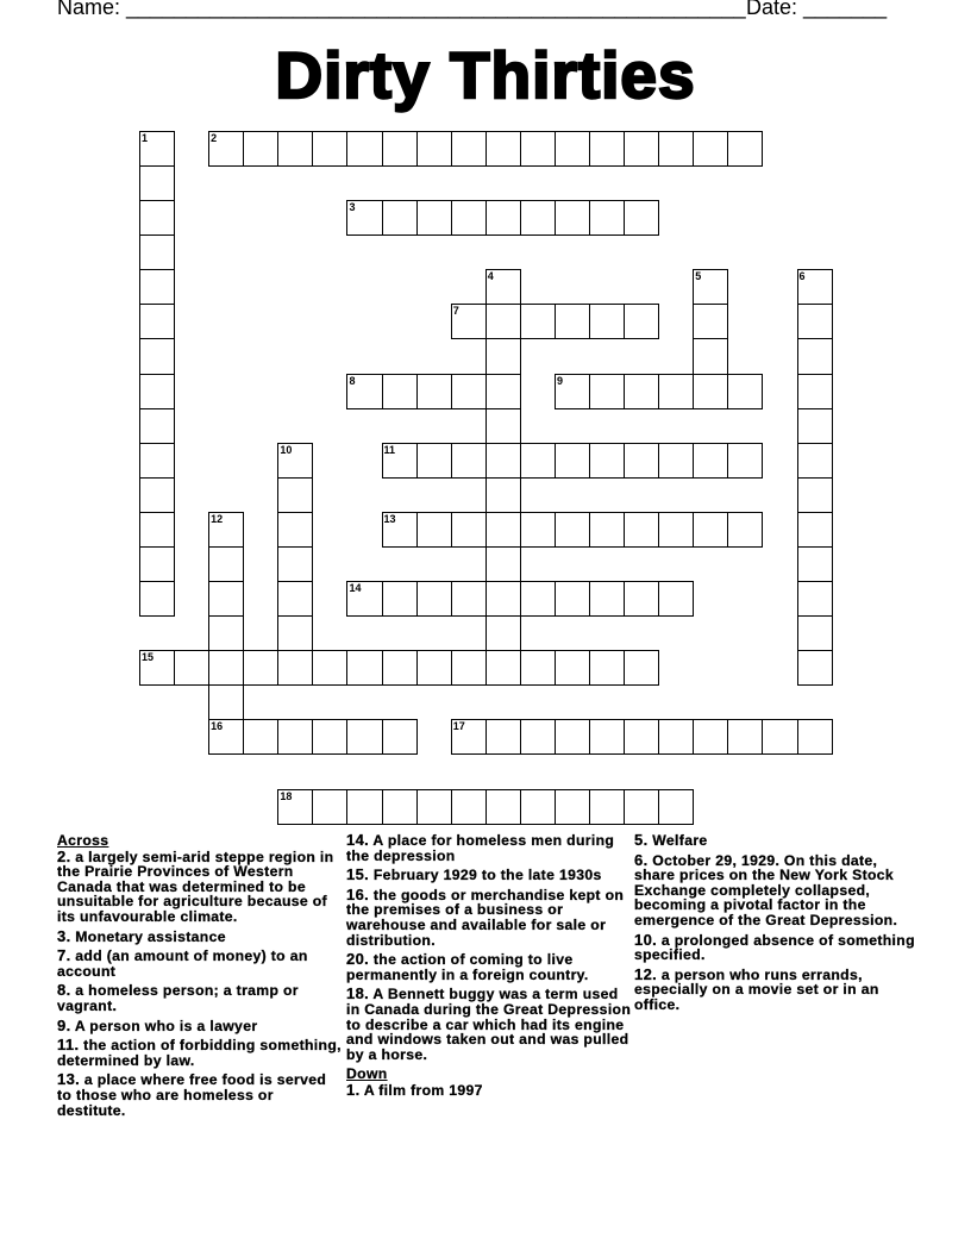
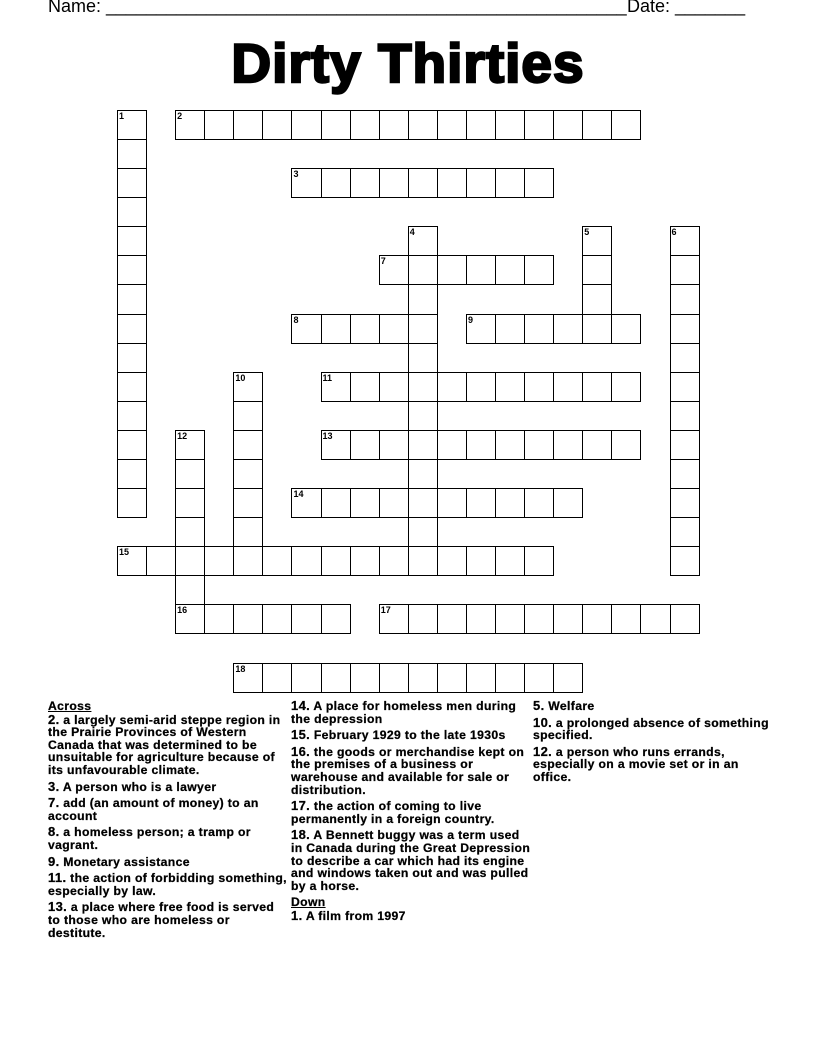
  Name: ____________________________________________________
  Date: _______
  Dirty Thirties
  1
  2
  3
  4
  5
  6
  7
  8
  9
  10
  11
  12
  16
  13
  14
  15
  17
  18
  Across
  2. a largely semi-arid steppe region in the Prairie Provinces of Western Canada that was determined to be unsuitable for agriculture because of its unfavourable climate.
- 3. Monetary assistance
+ 3. A person who is a lawyer
  7. add (an amount of money) to an account
  8. a homeless person; a tramp or vagrant.
- 9. A person who is a lawyer
+ 9. Monetary assistance
- 11. the action of forbidding something, determined by law.
+ 11. the action of forbidding something, especially by law.
  13. a place where free food is served to those who are homeless or destitute.
  14. A place for homeless men during the depression
  15. February 1929 to the late 1930s
  16. the goods or merchandise kept on the premises of a business or warehouse and available for sale or distribution.
- 20. the action of coming to live permanently in a foreign country.
+ 17. the action of coming to live permanently in a foreign country.
  18. A Bennett buggy was a term used in Canada during the Great Depression to describe a car which had its engine and windows taken out and was pulled by a horse.
  Down
  1. A film from 1997
  5. Welfare
- 6. October 29, 1929. On this date, share prices on the New York Stock Exchange completely collapsed, becoming a pivotal factor in the emergence of the Great Depression.
  10. a prolonged absence of something specified.
  12. a person who runs errands, especially on a movie set or in an office.
